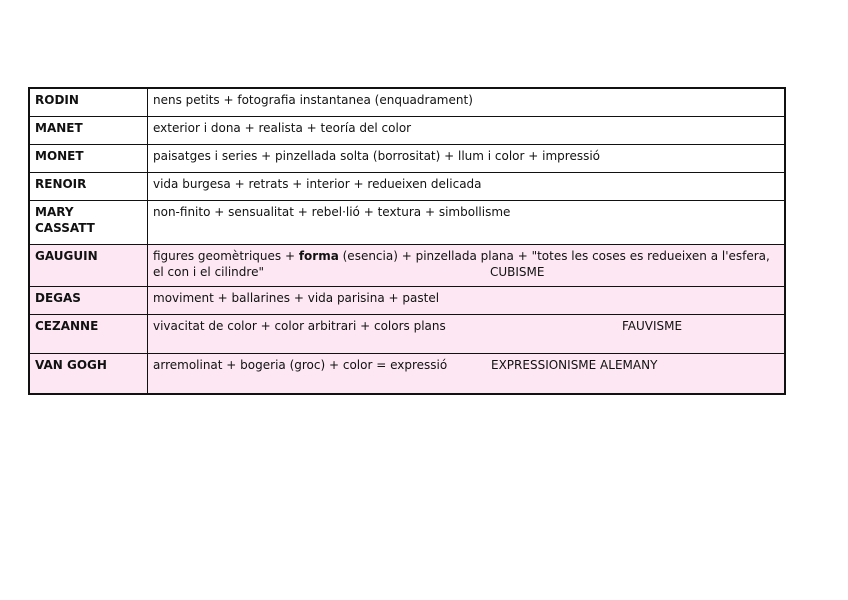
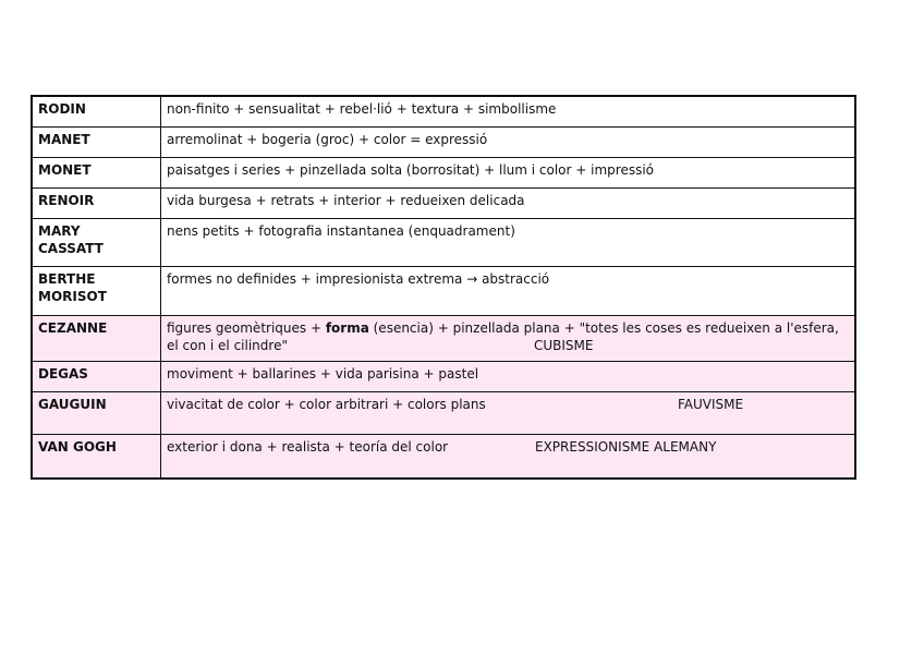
- RODIN	nens petits + fotografia instantanea (enquadrament)
+ RODIN	non-finito + sensualitat + rebel·lió + textura + simbollisme
- MANET	exterior i dona + realista + teoría del color
+ MANET	arremolinat + bogeria (groc) + color = expressió
  MONET	paisatges i series + pinzellada solta (borrositat) + llum i color + impressió
  RENOIR	vida burgesa + retrats + interior + redueixen delicada
- MARY CASSATT	non-finito + sensualitat + rebel·lió + textura + simbollisme
+ MARY CASSATT	nens petits + fotografia instantanea (enquadrament)
+ BERTHE MORISOT	formes no definides + impresionista extrema → abstracció
- GAUGUIN	figures geomètriques + forma (esencia) + pinzellada plana + "totes les coses es redueixen a l'esfera, el con i el cilindre" CUBISME
+ CEZANNE	figures geomètriques + forma (esencia) + pinzellada plana + "totes les coses es redueixen a l'esfera, el con i el cilindre" CUBISME
  DEGAS	moviment + ballarines + vida parisina + pastel
- CEZANNE	vivacitat de color + color arbitrari + colors plans FAUVISME
+ GAUGUIN	vivacitat de color + color arbitrari + colors plans FAUVISME
- VAN GOGH	arremolinat + bogeria (groc) + color = expressió EXPRESSIONISME ALEMANY
+ VAN GOGH	exterior i dona + realista + teoría del color EXPRESSIONISME ALEMANY
